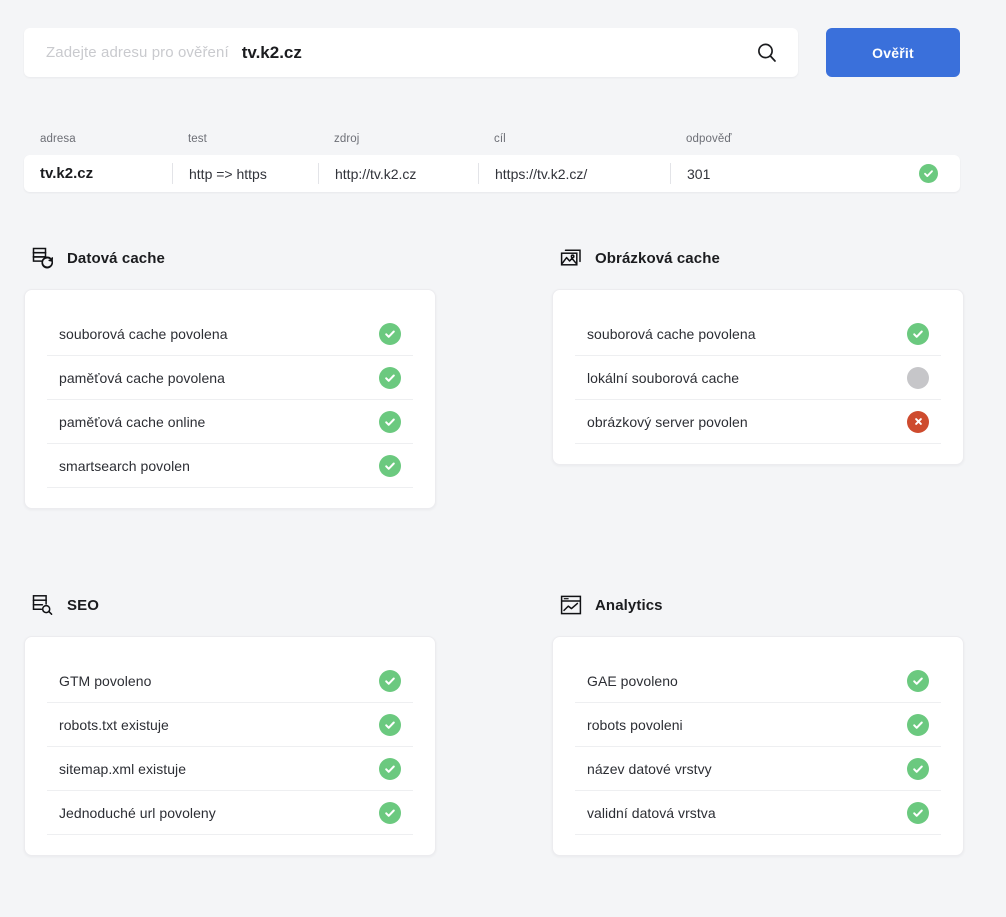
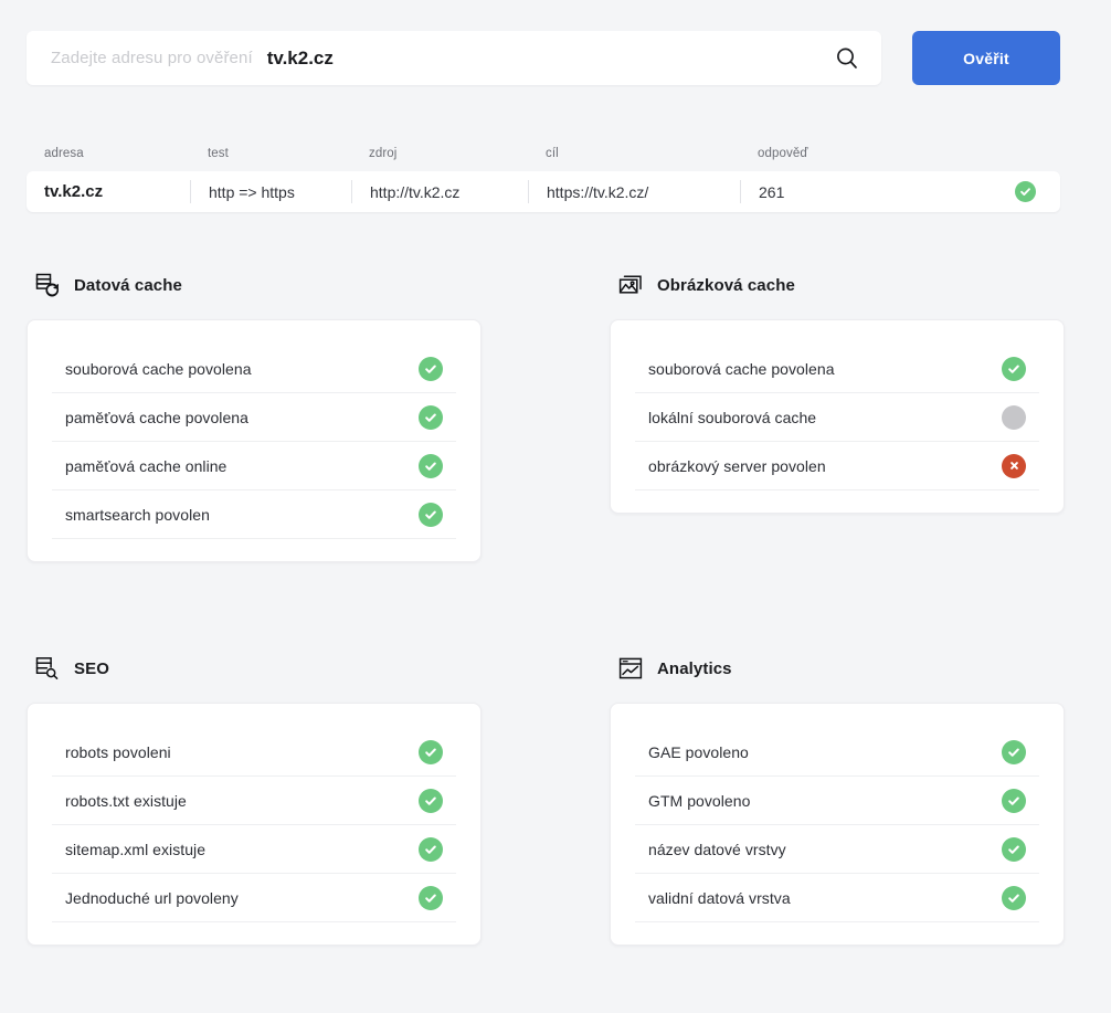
  Zadejte adresu pro ověření
  tv.k2.cz
  Ověřit
  adresa
  test
  zdroj
  cíl
  odpověď
  tv.k2.cz
  http => https
  http://tv.k2.cz
  https://tv.k2.cz/
- 301
+ 261
  Datová cache
  souborová cache povolena
  paměťová cache povolena
  paměťová cache online
  smartsearch povolen
  Obrázková cache
  souborová cache povolena
  lokální souborová cache
  obrázkový server povolen
  SEO
- GTM povoleno
+ robots povoleni
  robots.txt existuje
  sitemap.xml existuje
  Jednoduché url povoleny
  Analytics
  GAE povoleno
- robots povoleni
+ GTM povoleno
  název datové vrstvy
  validní datová vrstva
